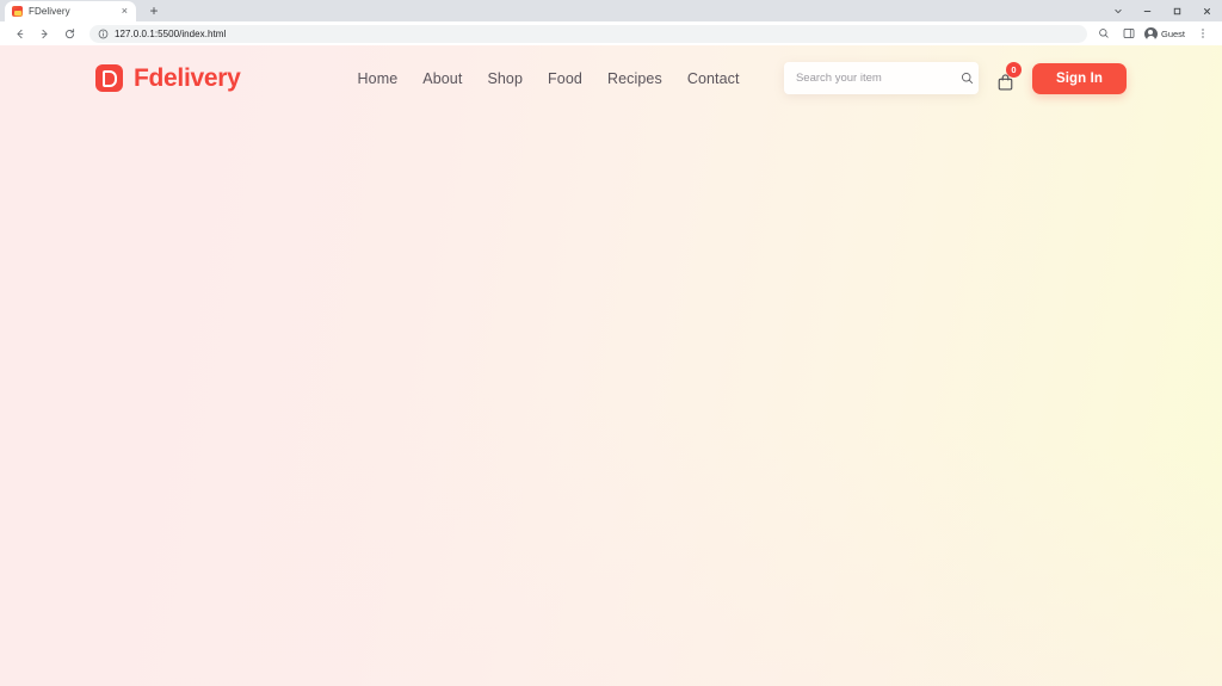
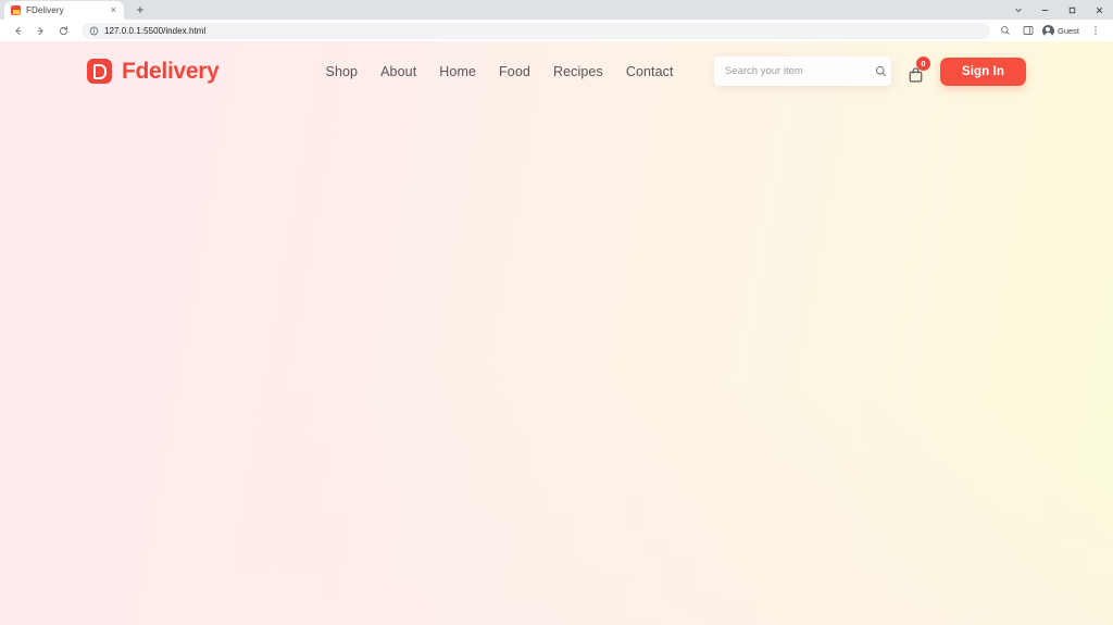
  FDelivery
  ×
  +
  127.0.0.1:5500/index.html
  Guest
  Fdelivery
- Home
+ Shop
  About
- Shop
+ Home
  Food
  Recipes
  Contact
  Search your item
  0
  Sign In
